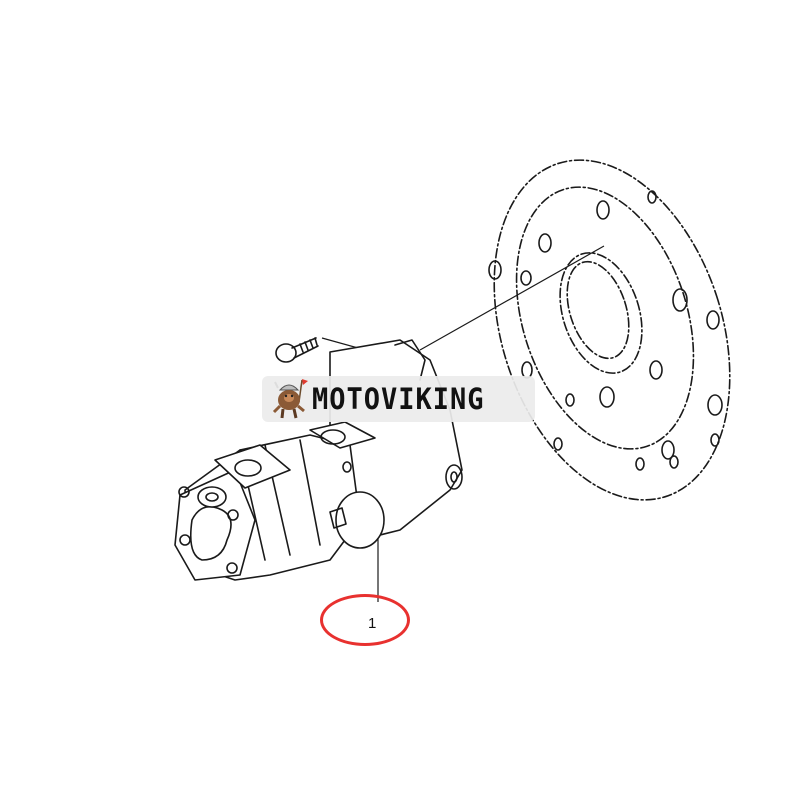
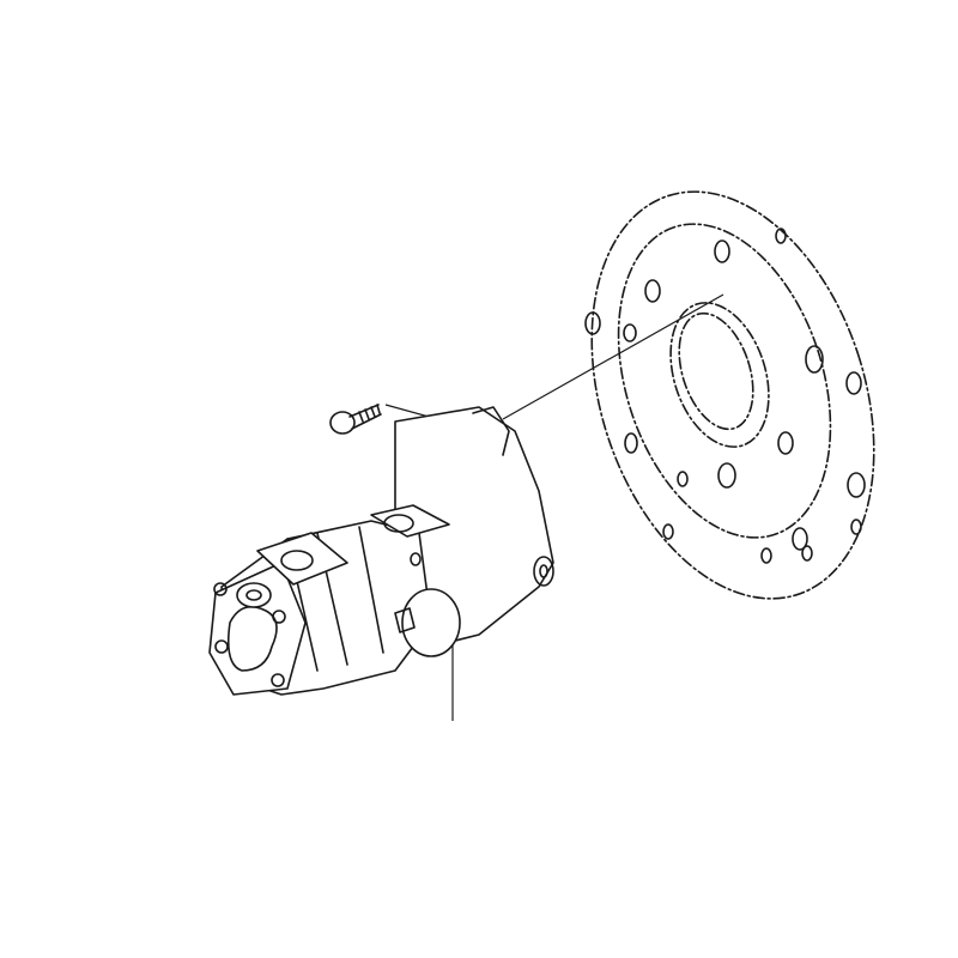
- MOTOVIKING
- 1
